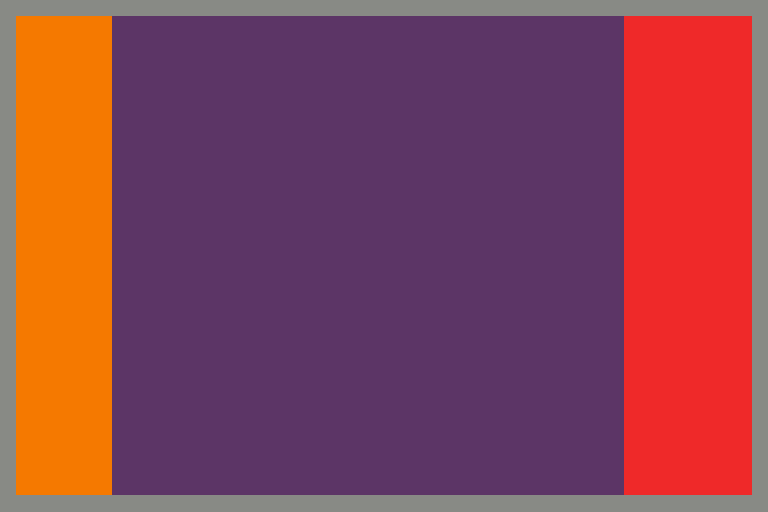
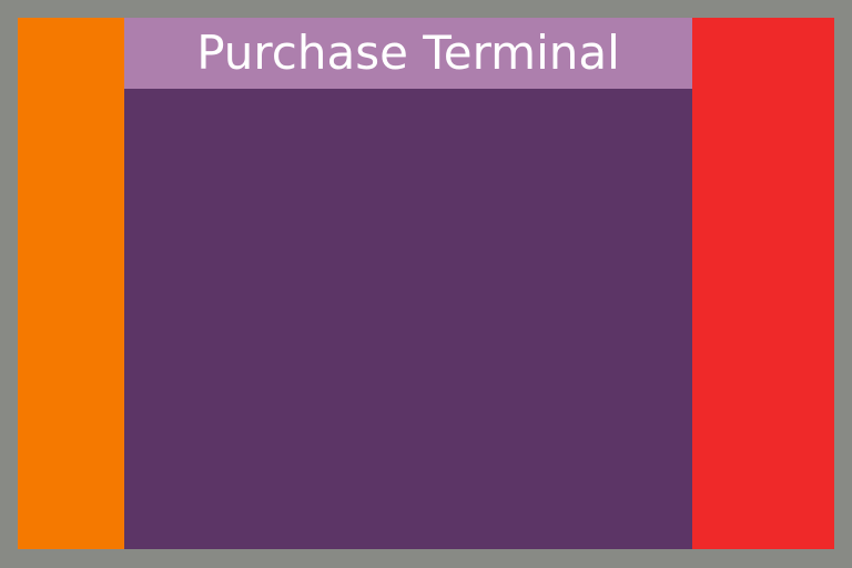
+ Purchase Terminal
